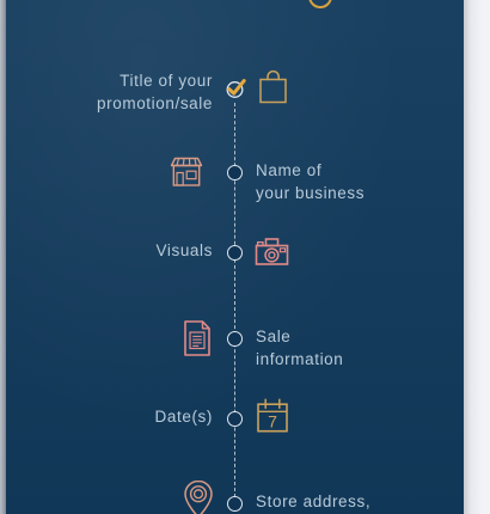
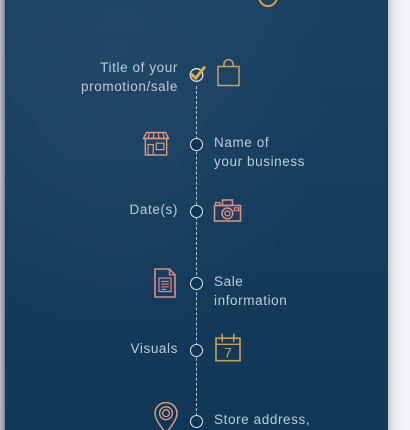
  Title of your
  promotion/sale
  Name of
  your business
- Visuals
+ Date(s)
  Sale
  information
- Date(s)
+ Visuals
  7
  Store address,
